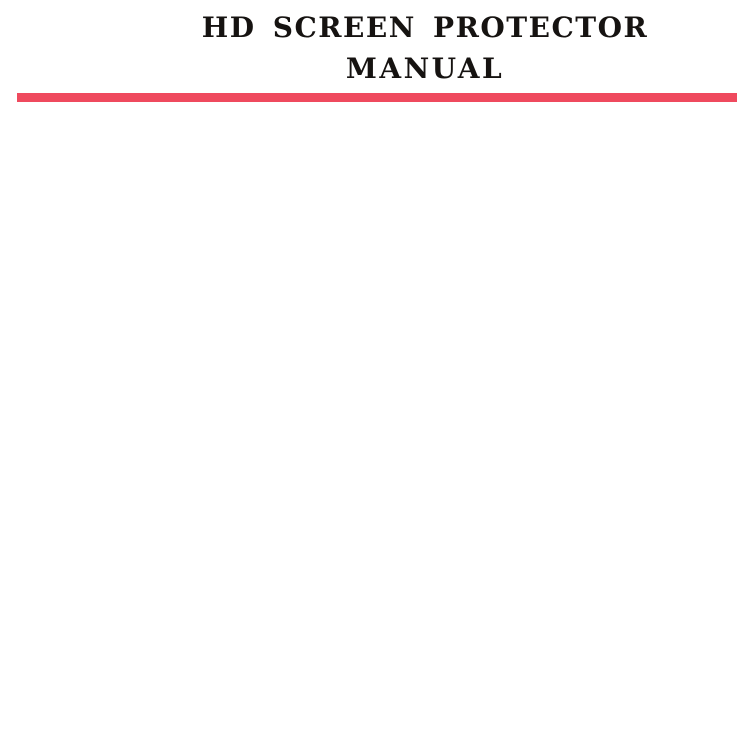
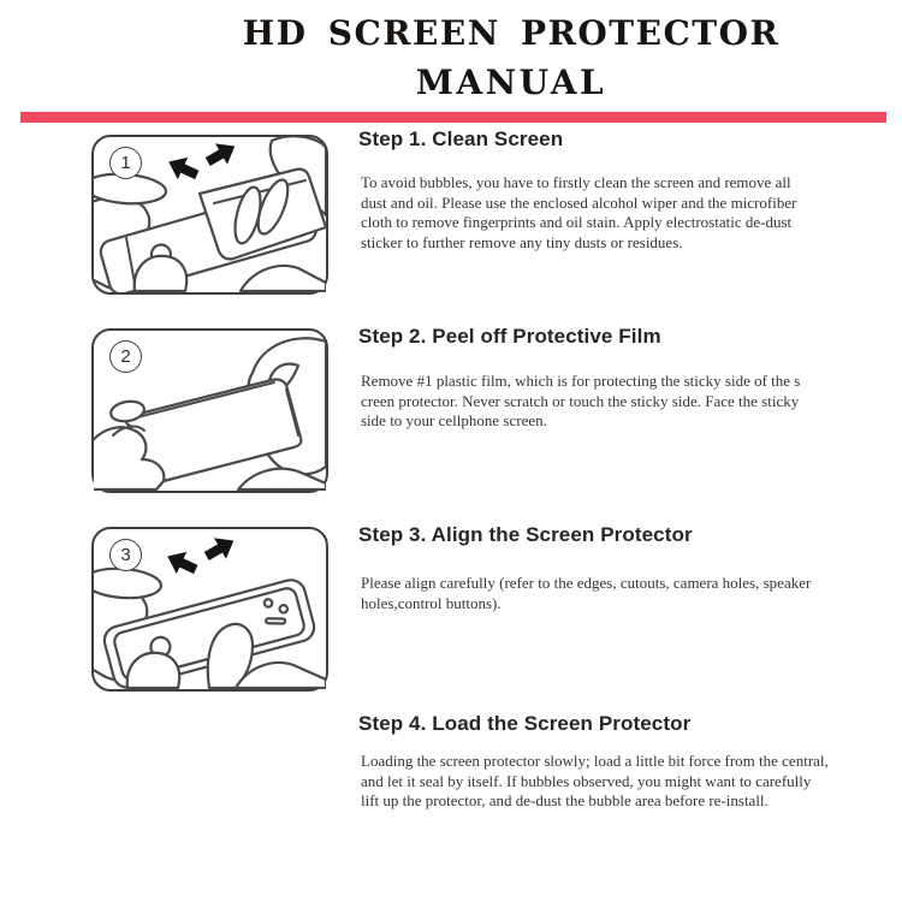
  HD SCREEN PROTECTOR
  MANUAL
+ 1
+ Step 1. Clean Screen
+ To avoid bubbles, you have to firstly clean the screen and remove all
+ dust and oil. Please use the enclosed alcohol wiper and the microfiber
+ cloth to remove fingerprints and oil stain. Apply electrostatic de-dust
+ sticker to further remove any tiny dusts or residues.
+ 2
+ Step 2. Peel off Protective Film
+ Remove #1 plastic film, which is for protecting the sticky side of the s
+ creen protector. Never scratch or touch the sticky side. Face the sticky
+ side to your cellphone screen.
+ 3
+ Step 3. Align the Screen Protector
+ Please align carefully (refer to the edges, cutouts, camera holes, speaker
+ holes,control buttons).
+ Step 4. Load the Screen Protector
+ Loading the screen protector slowly; load a little bit force from the central,
+ and let it seal by itself. If bubbles observed, you might want to carefully
+ lift up the protector, and de-dust the bubble area before re-install.
